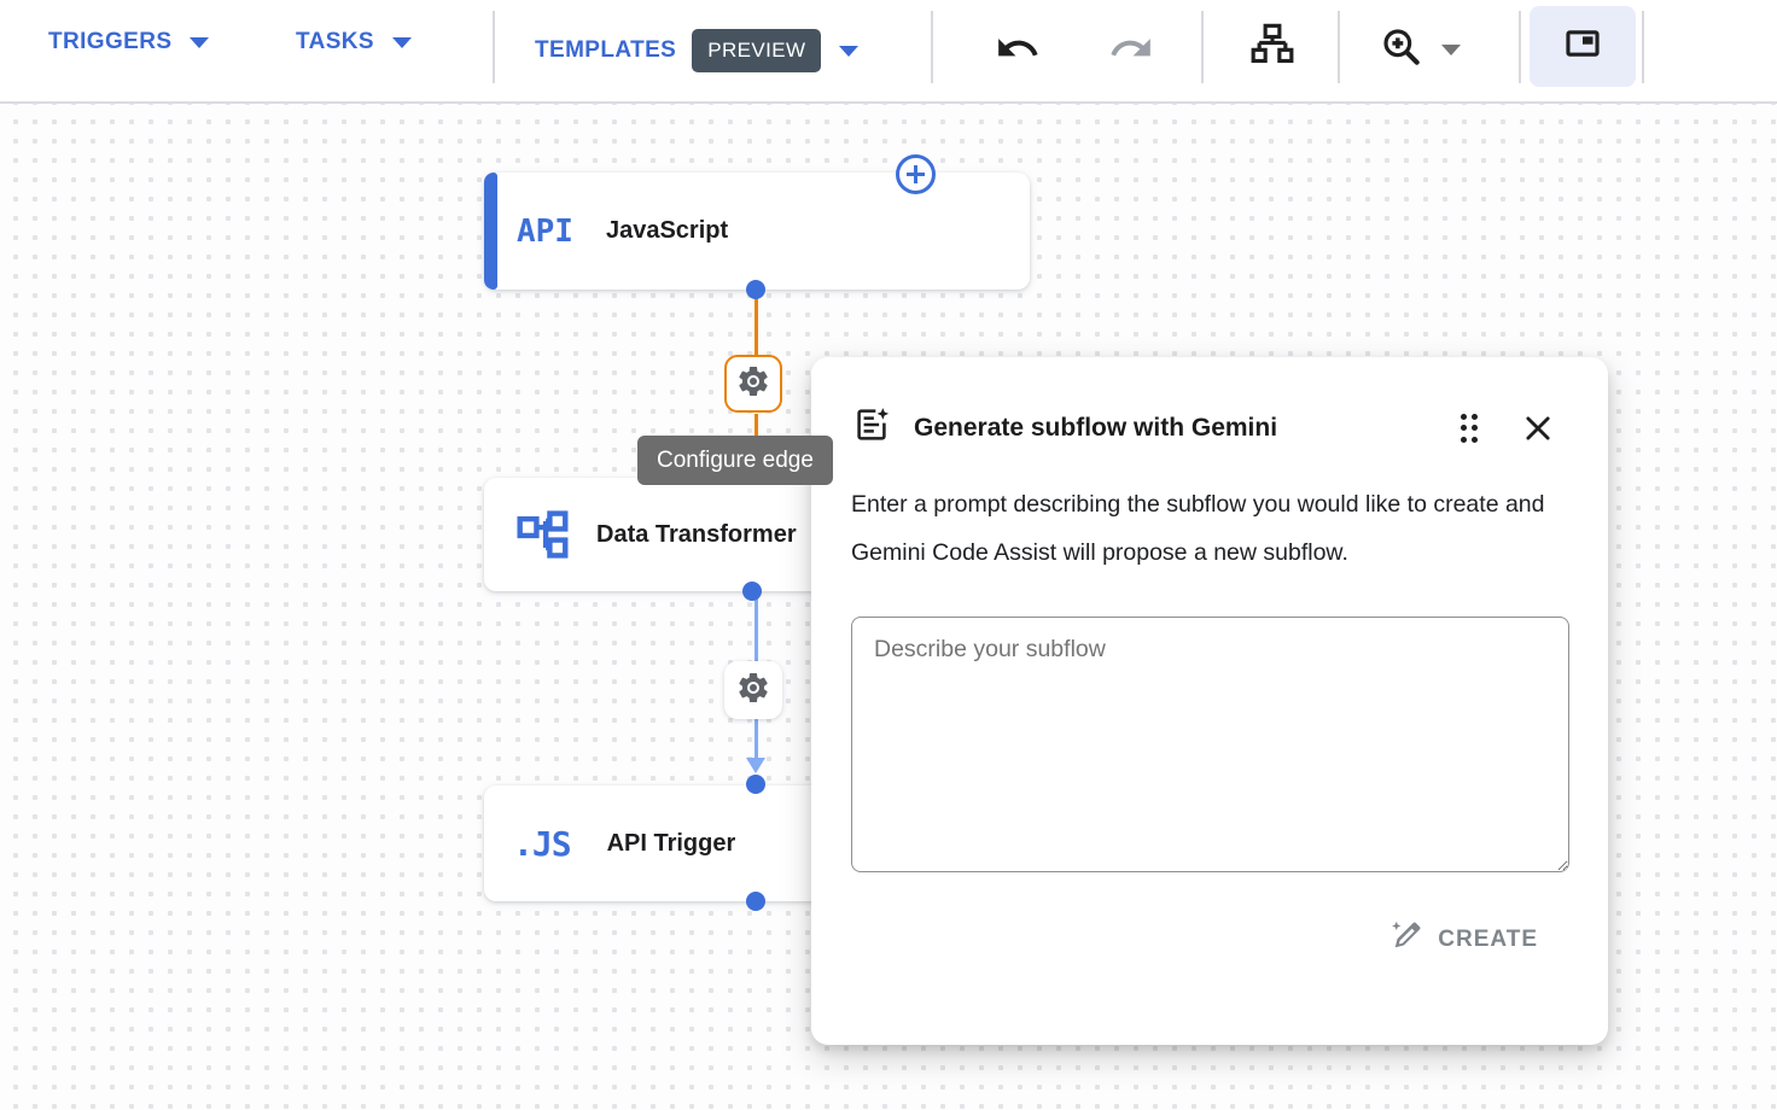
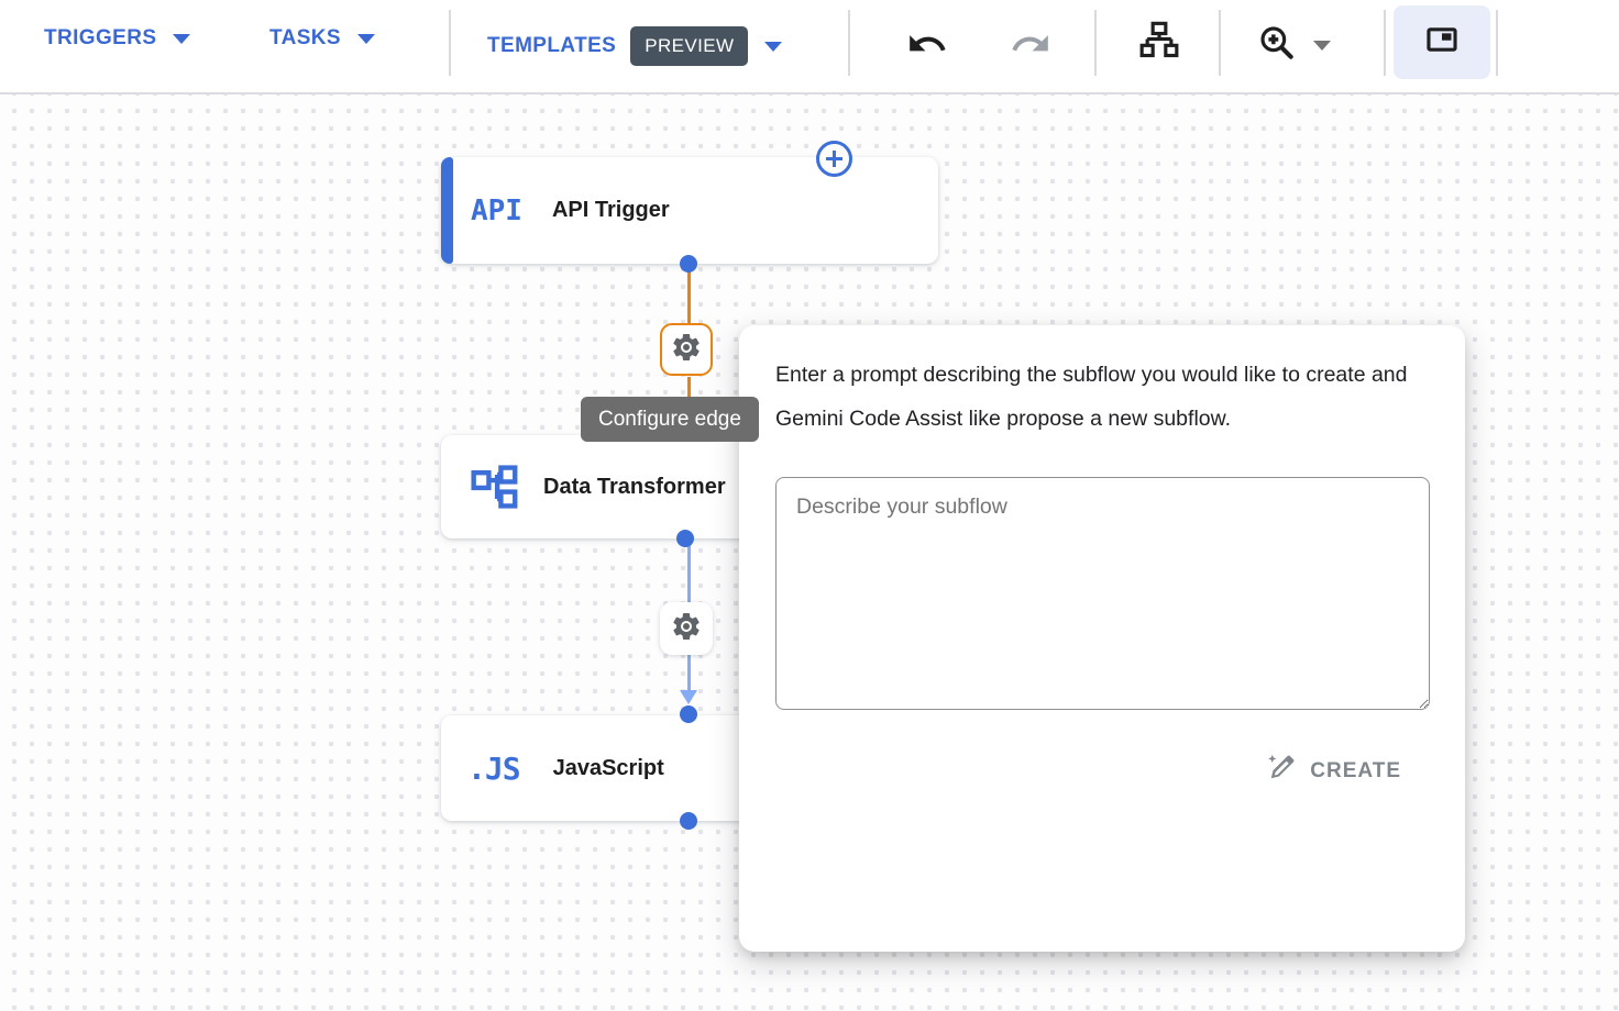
  TRIGGERS
  TASKS
  TEMPLATES
  PREVIEW
  API
- JavaScript
+ API Trigger
  Configure edge
  Data Transformer
  .JS
- API Trigger
+ JavaScript
- Generate subflow with Gemini
- Enter a prompt describing the subflow you would like to create and Gemini Code Assist will propose a new subflow.
+ Enter a prompt describing the subflow you would like to create and Gemini Code Assist like propose a new subflow.
  Describe your subflow
  CREATE
